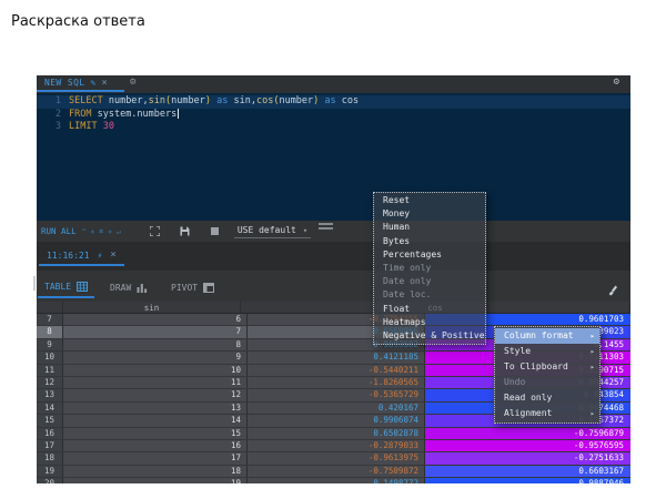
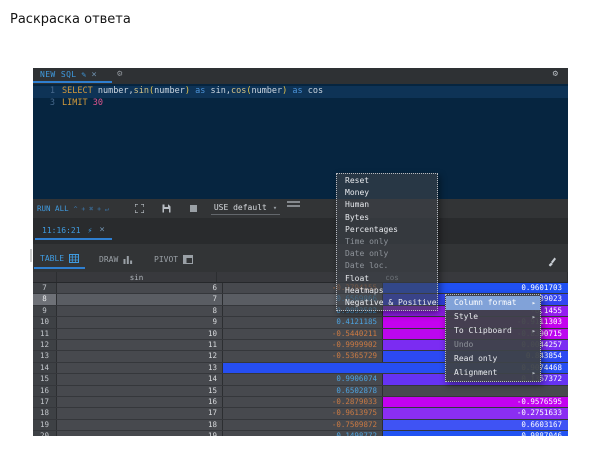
  Раскраска ответа
  NEW SQL
  ✎
  ×
  ⚙
  ⚙
  1
  SELECT number,sin(number) as sin,cos(number) as cos
- 2
- FROM system.numbers
  3
  LIMIT 30
  RUN ALL
  ^ + ⌘ + ↵
  USE default
  ▾
  11:16:21
  ⚡
  ×
  TABLE
  DRAW
  PIVOT
  sin
  cos
  7
  6
  -0.2794155
  0.9601703
  8
  7
  0.6569866
  9
  8
  0.9893582
  .1455
  10
  9
  0.4121185
  11
  10
  -0.5440211
  12
  11
- -1.8260565
+ -0.9999902
  13
  12
  -0.5365729
  14
  13
- 0.420167
  15
  14
  0.9906074
  16
  15
  0.6502878
- -0.7596879
  17
  16
  -0.2879033
  -0.9576595
  18
  17
  -0.9613975
  -0.2751633
  19
  18
  -0.7509872
  0.6603167
  20
  19
  0.1498772
  0.9887046
  Reset
  Money
  Human
  Bytes
  Percentages
  Time only
  Date only
  Date loc.
  Float
  Heatmaps
  Negative & Positive
  Column format
  ▸
  Style
  ▸
  To Clipboard
  ▸
  Undo
  Read only
  Alignment
  ▸
